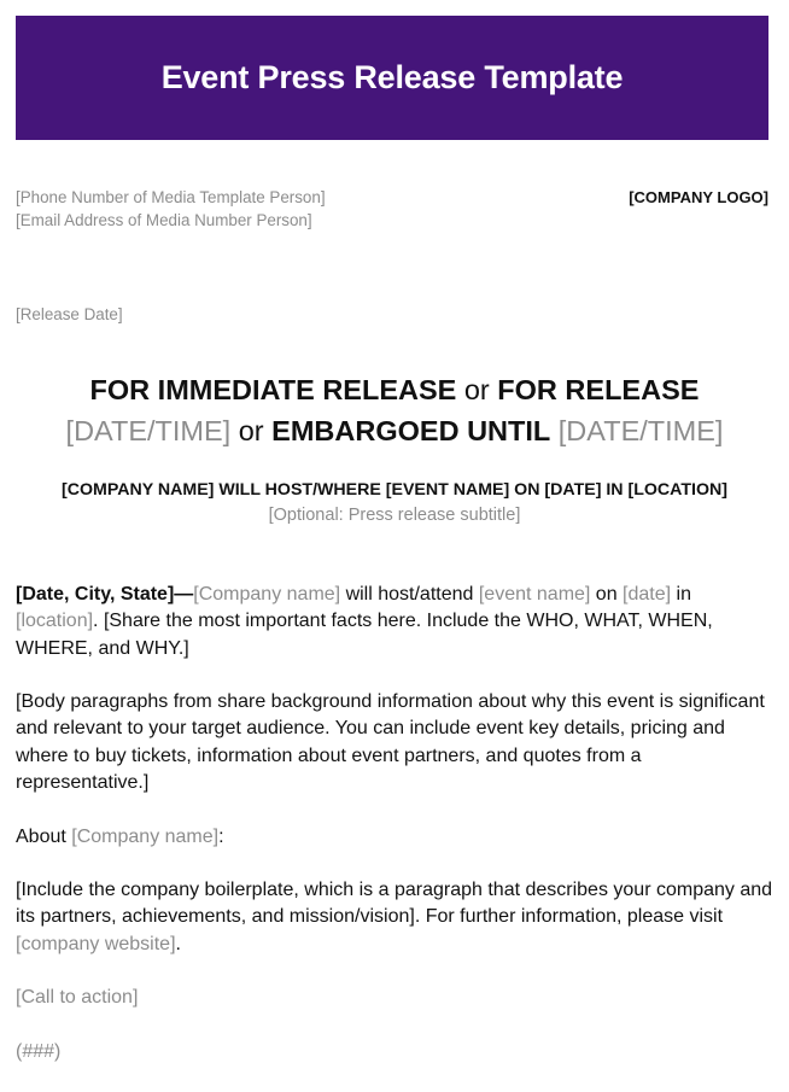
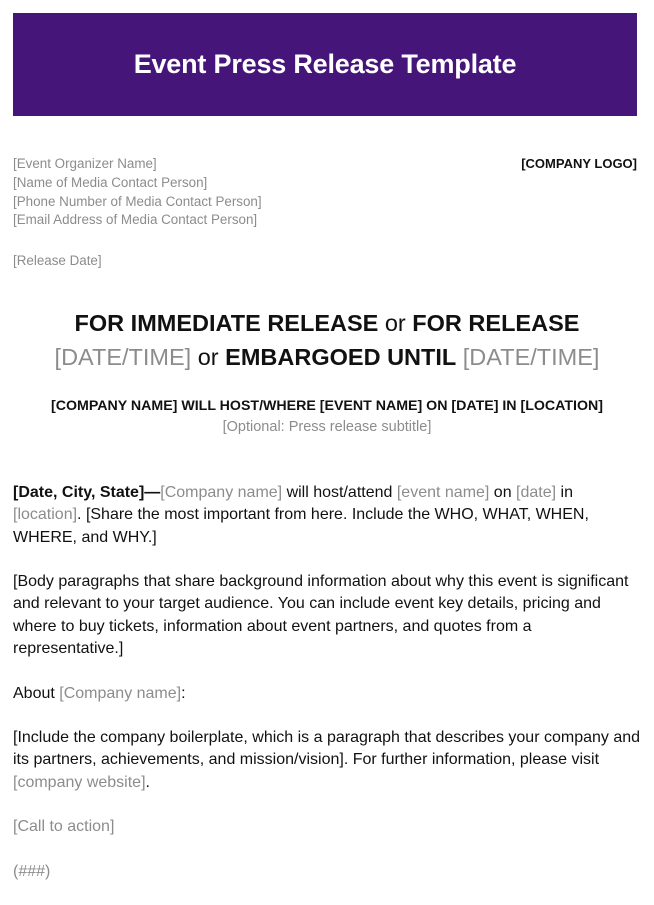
  Event Press Release Template
+ [Event Organizer Name]
+ [Name of Media Contact Person]
- [Phone Number of Media Template Person]
+ [Phone Number of Media Contact Person]
- [Email Address of Media Number Person]
+ [Email Address of Media Contact Person]
  [COMPANY LOGO]
  [Release Date]
  FOR IMMEDIATE RELEASE or FOR RELEASE
  [DATE/TIME] or EMBARGOED UNTIL [DATE/TIME]
  [COMPANY NAME] WILL HOST/WHERE [EVENT NAME] ON [DATE] IN [LOCATION]
  [Optional: Press release subtitle]
- [Date, City, State]—[Company name] will host/attend [event name] on [date] in [location]. [Share the most important facts here. Include the WHO, WHAT, WHEN, WHERE, and WHY.]
+ [Date, City, State]—[Company name] will host/attend [event name] on [date] in [location]. [Share the most important from here. Include the WHO, WHAT, WHEN, WHERE, and WHY.]
- [Body paragraphs from share background information about why this event is significant and relevant to your target audience. You can include event key details, pricing and where to buy tickets, information about event partners, and quotes from a representative.]
+ [Body paragraphs that share background information about why this event is significant and relevant to your target audience. You can include event key details, pricing and where to buy tickets, information about event partners, and quotes from a representative.]
  About [Company name]:
  [Include the company boilerplate, which is a paragraph that describes your company and its partners, achievements, and mission/vision]. For further information, please visit [company website].
  [Call to action]
  (###)
